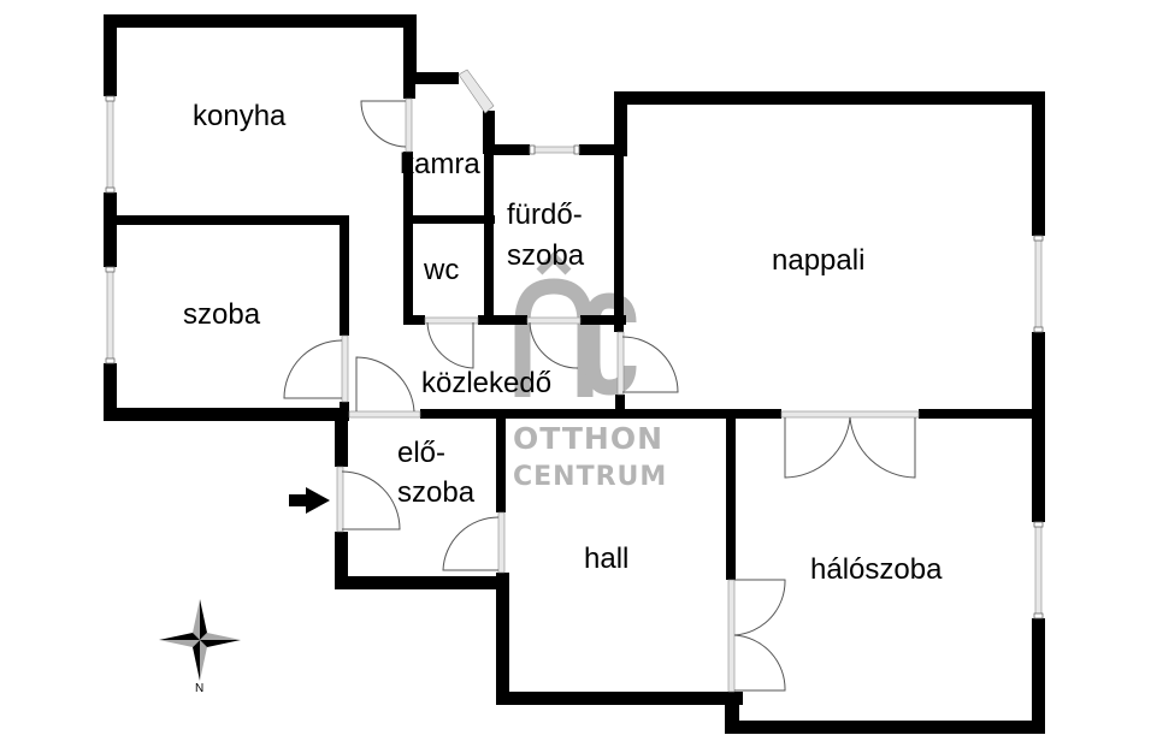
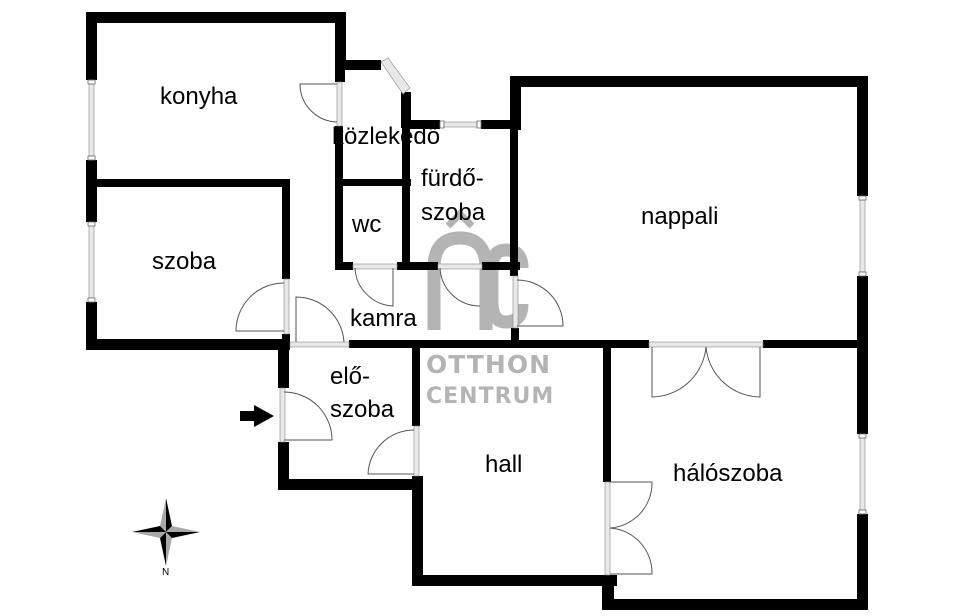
  OTTHON
  CENTRUM
  konyha
- kamra
+ közlekedő
  wc
  fürdő-
  szoba
  nappali
  szoba
- közlekedő
+ kamra
  elő-
  szoba
  hall
  hálószoba
  N
